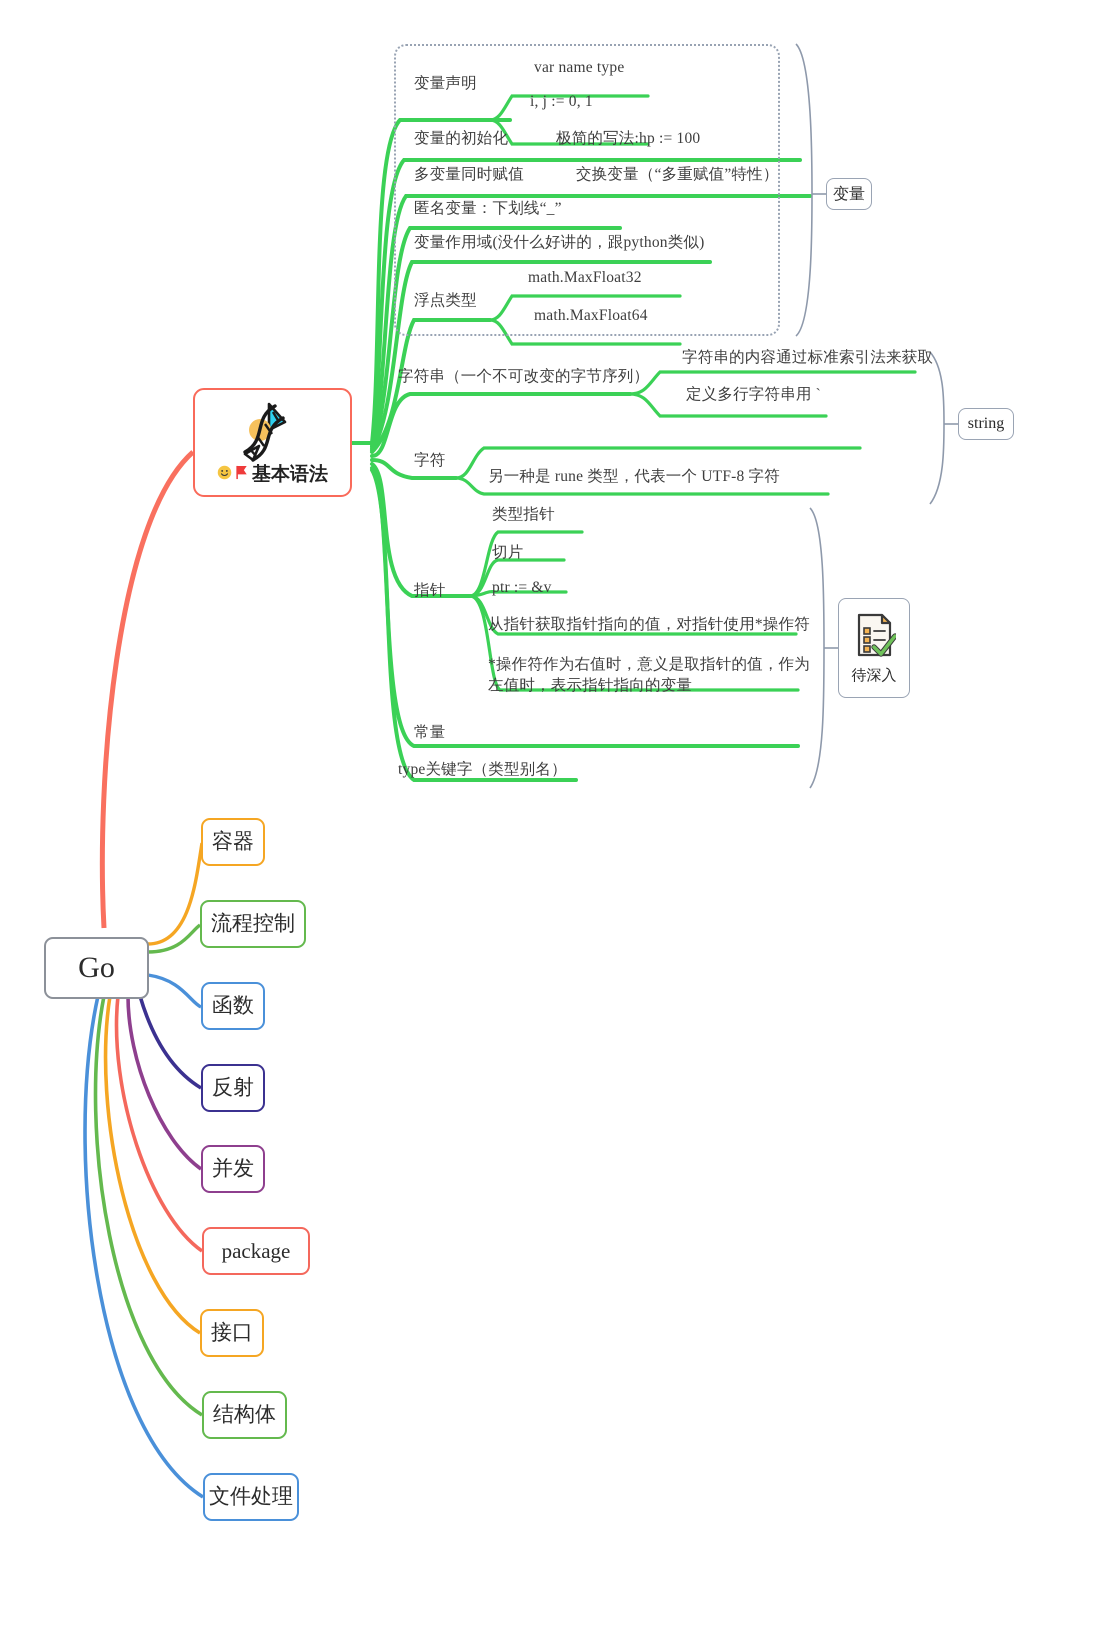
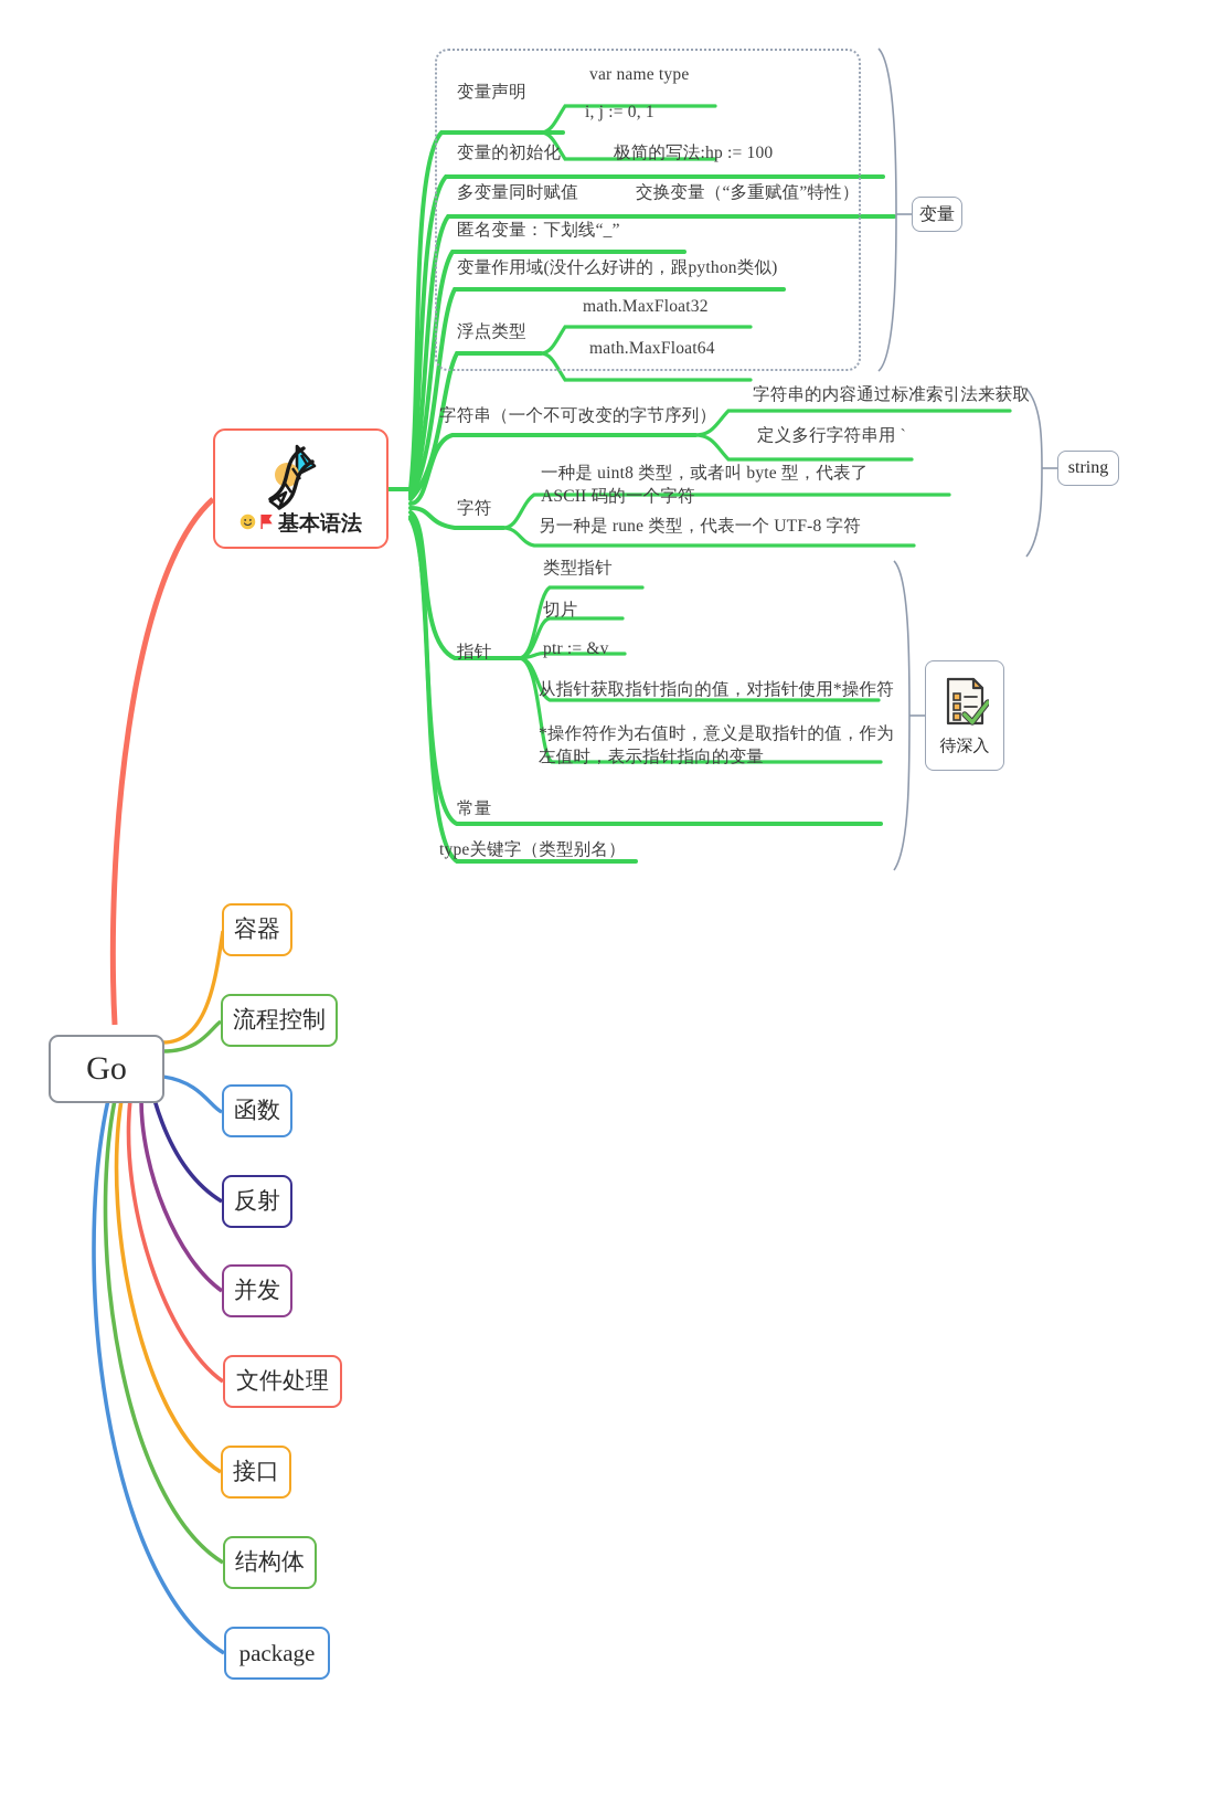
  Go
  基本语法
  容器
  流程控制
  函数
  反射
  并发
- package
+ 文件处理
  接口
  结构体
- 文件处理
+ package
  变量声明
  var name type
  i, j := 0, 1
  变量的初始化
  极简的写法:hp := 100
  多变量同时赋值
  交换变量（“多重赋值”特性）
  匿名变量：下划线“_”
  变量作用域(没什么好讲的，跟python类似)
  浮点类型
  math.MaxFloat32
  math.MaxFloat64
  字符串（一个不可改变的字节序列）
  字符串的内容通过标准索引法来获取
  定义多行字符串用 `
  字符
+ 一种是 uint8 类型，或者叫 byte 型，代表了
+ ASCII 码的一个字符
  另一种是 rune 类型，代表一个 UTF-8 字符
  指针
  类型指针
  切片
  ptr := &v
  从指针获取指针指向的值，对指针使用*操作符
  *操作符作为右值时，意义是取指针的值，作为
  左值时，表示指针指向的变量
  常量
  type关键字（类型别名）
  变量
  string
  待深入
